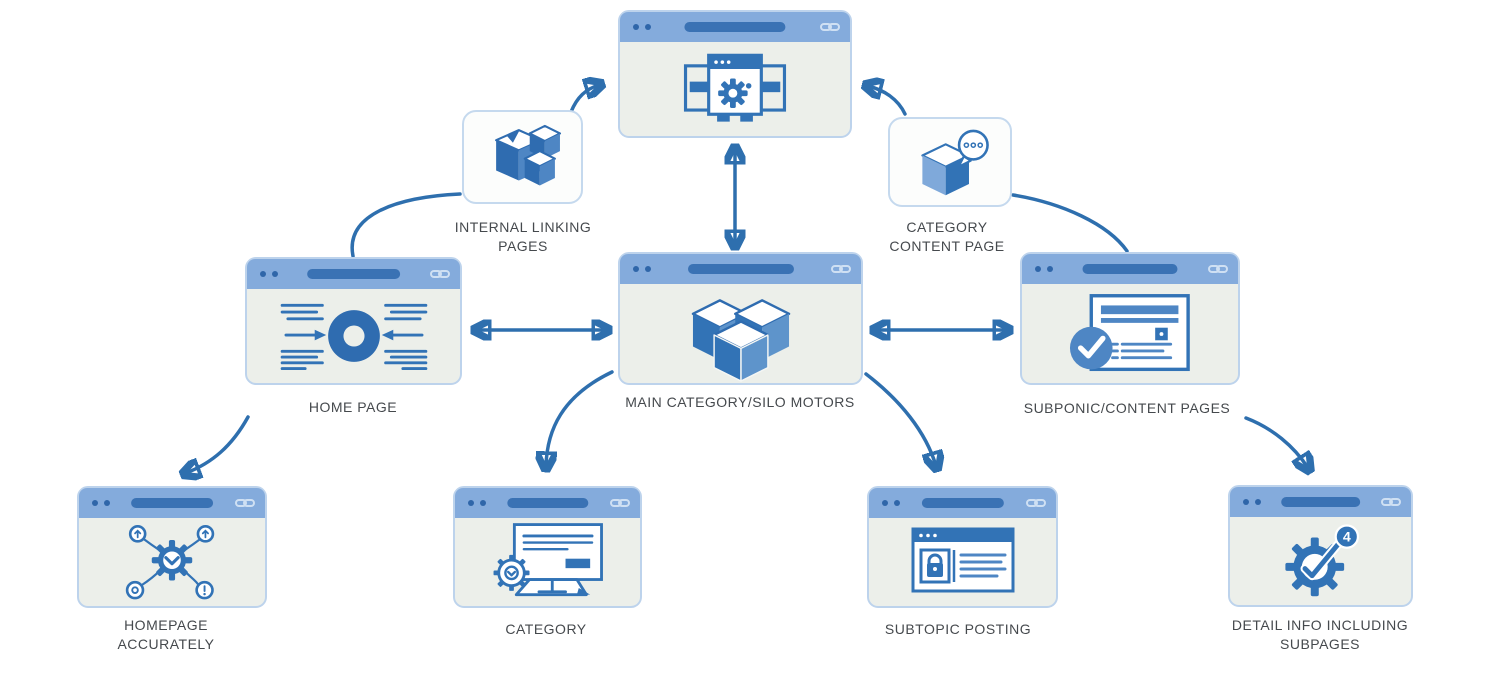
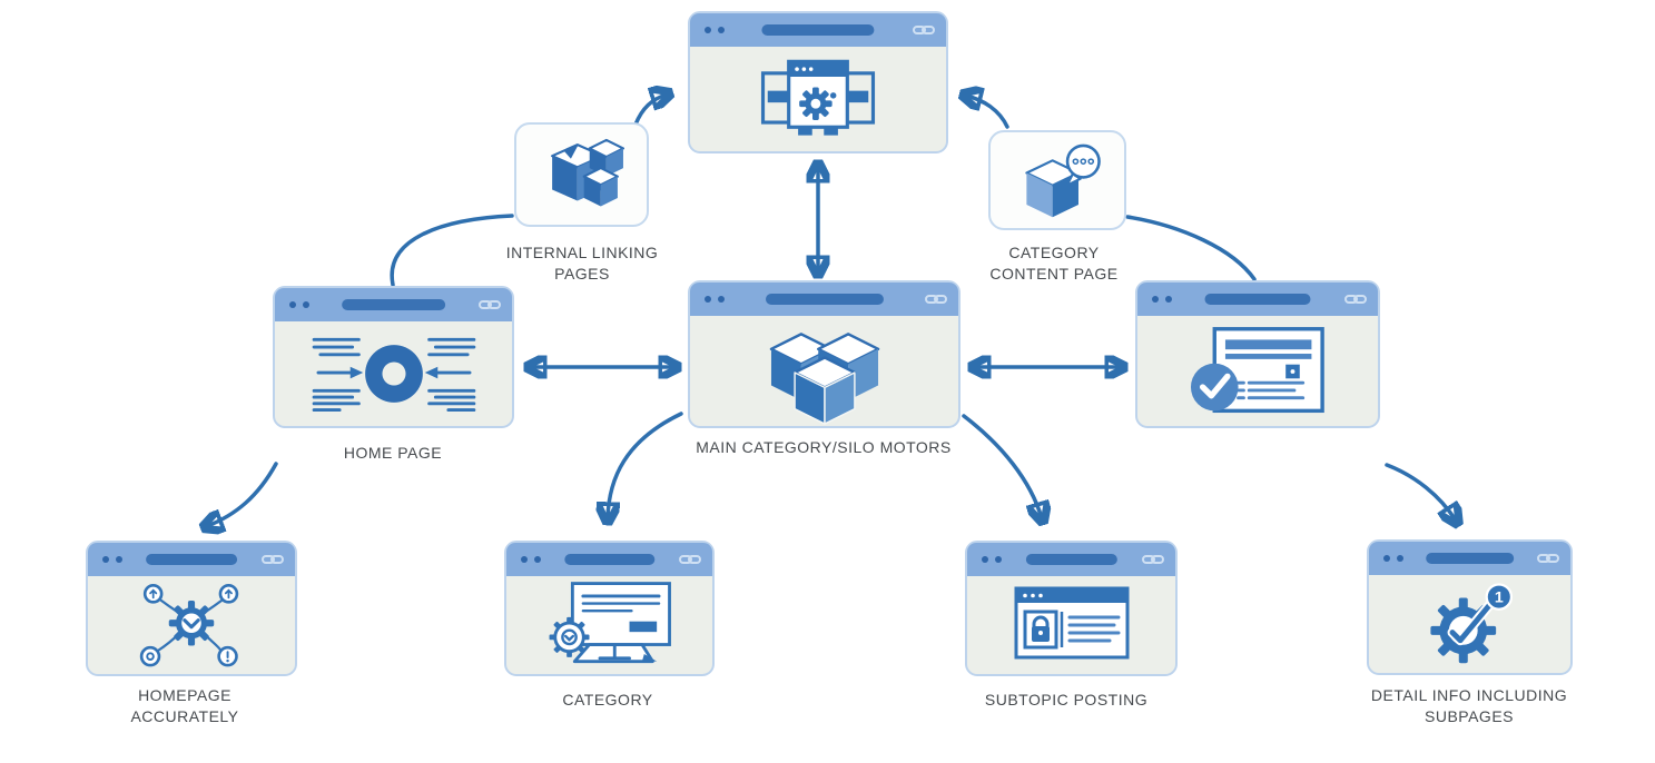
  INTERNAL LINKING
  PAGES
  CATEGORY
  CONTENT PAGE
  HOME PAGE
  MAIN CATEGORY/SILO MOTORS
- SUBPONIC/CONTENT PAGES
  HOMEPAGE
  ACCURATELY
  CATEGORY
  SUBTOPIC POSTING
- 4
+ 1
  DETAIL INFO INCLUDING
  SUBPAGES
